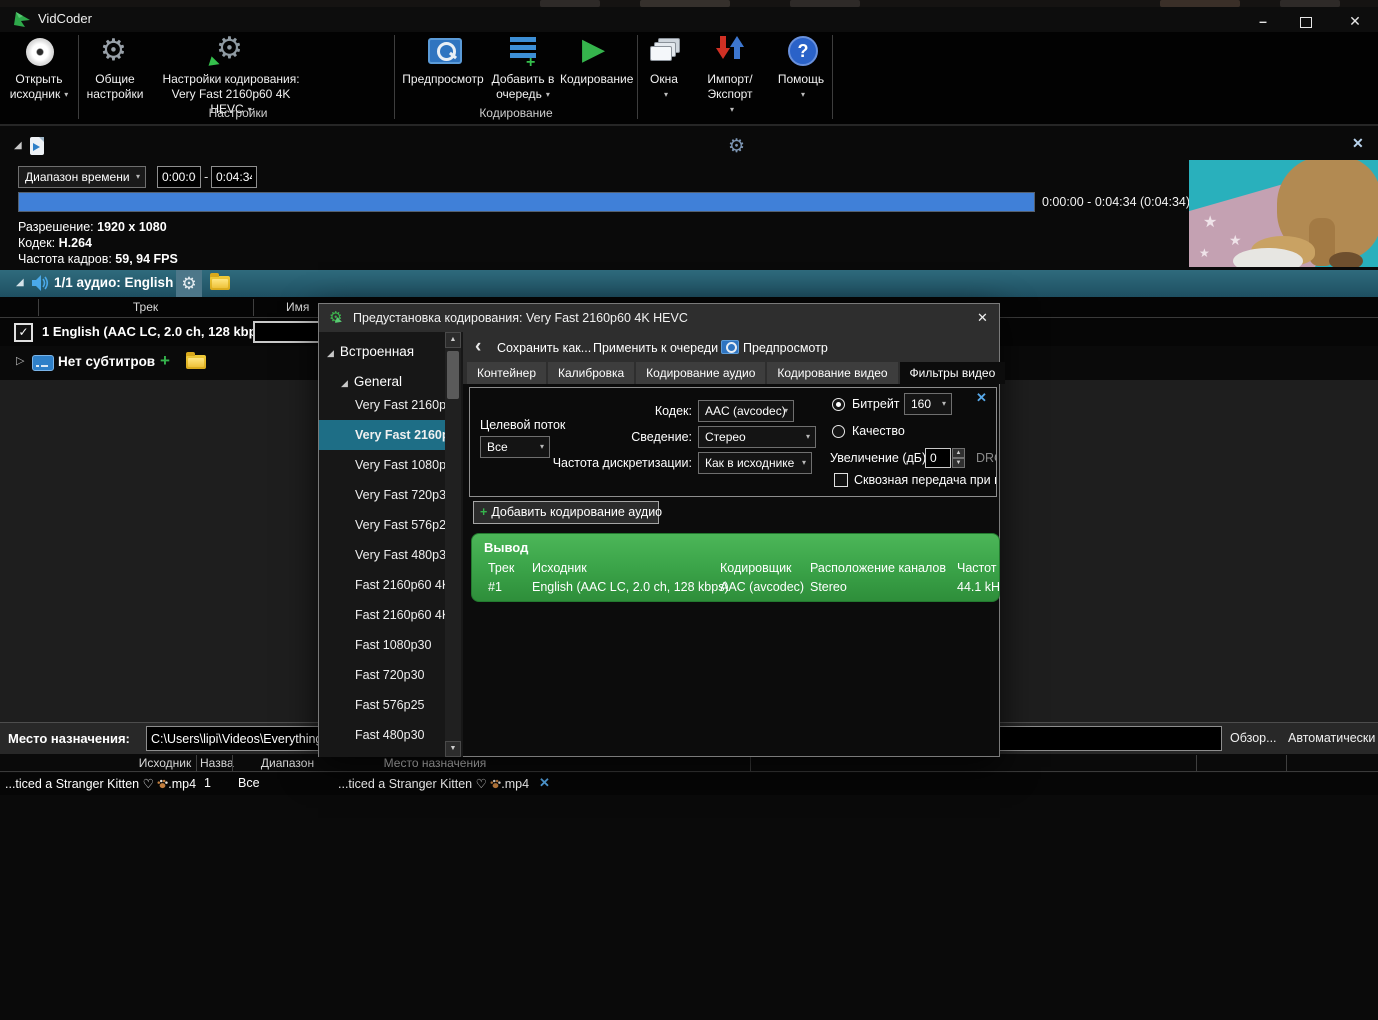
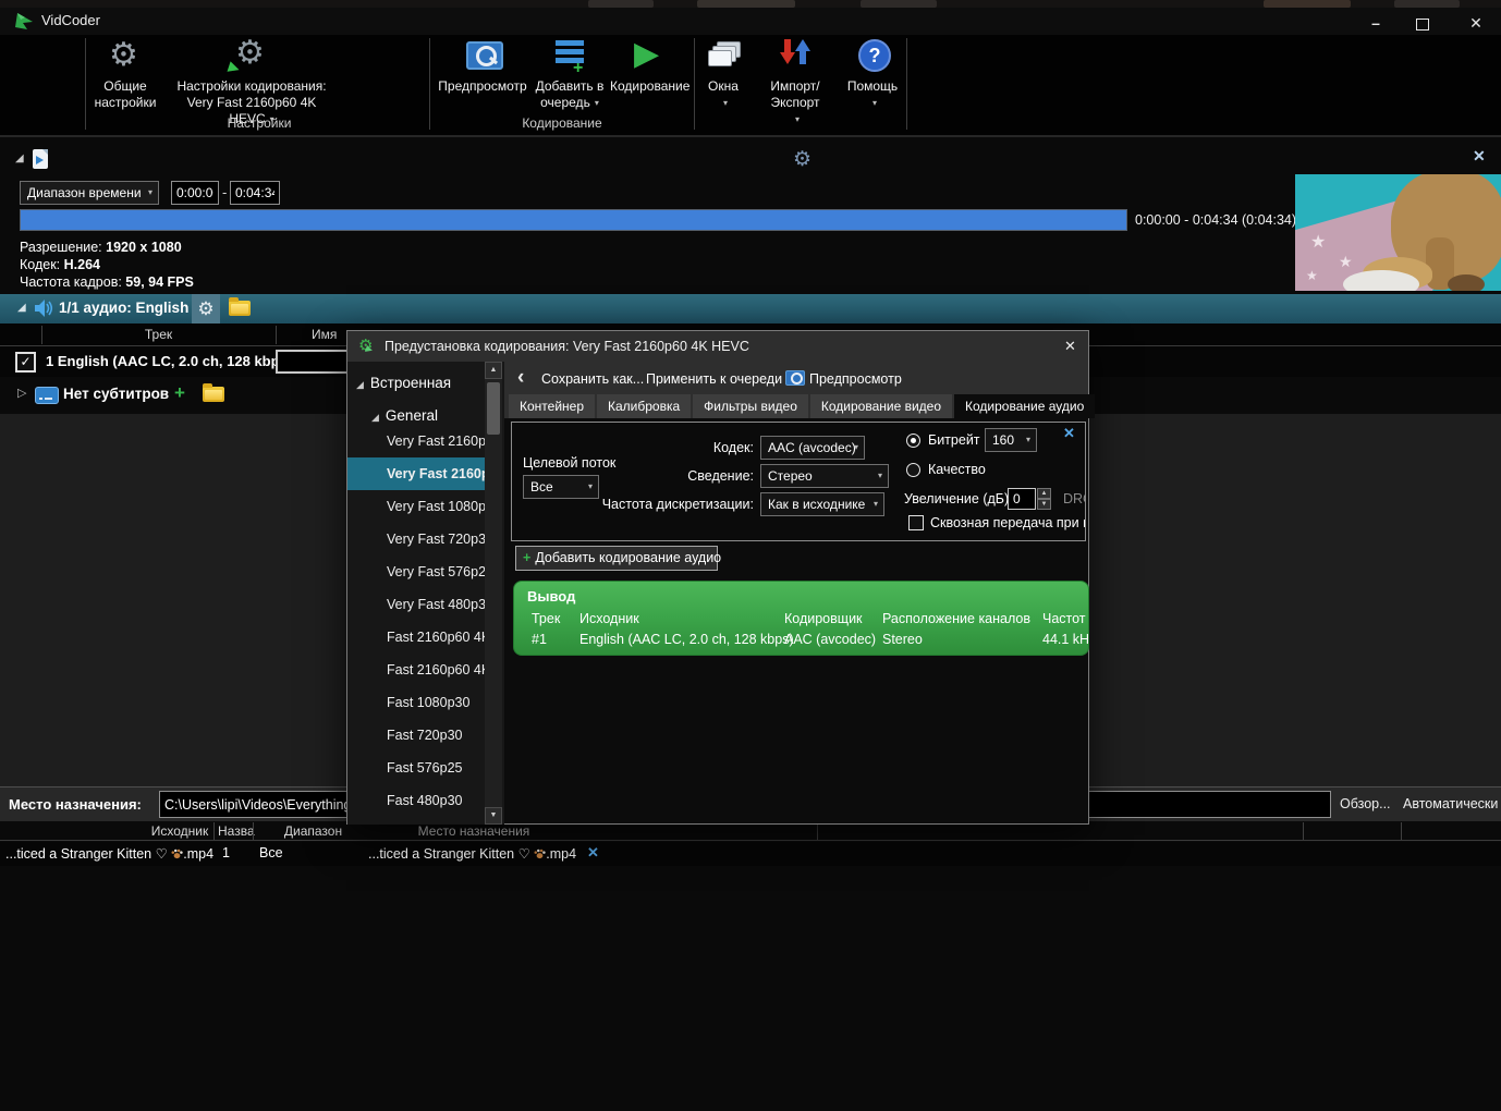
  VidCoder
  –
  ✕
- Открыть
- исходник ▾
  ⚙
  Общие
  настройки
  ⚙
  Настройки кодирования:
  Very Fast 2160p60 4K HEVC ▾
  Настройки
  Предпросмотр
  +
  Добавить в
  очередь ▾
  ▶
  Кодирование
  Кодирование
  Окна
  ▾
  Импорт/Экспорт
  ▾
  ?
  Помощь
  ▾
  ◢
  ⚙
  ✕
  Диапазон времени
  ▾
  0:00:0
  -
  0:04:3
  0:00:00 - 0:04:34 (0:04:34)
  Разрешение: 1920 x 1080
  Кодек: H.264
  Частота кадров: 59, 94 FPS
  ★
  ★
  ★
  ◢
  1/1 аудио: English
  ⚙
  Трек
  Имя
  ✓
  1 English (AAC LC, 2.0 ch, 128 kb
  ▷
  Нет субтитров
  +
  Место назначения:
  C:\Users\lipi\Videos\Everythin
  Обзор...
  Автоматически
  Исходник
  Назва
  Диапазон
  Место назначения
  ...ticed a Stranger Kitten ♡ .mp4
  1
  Все
  ...ticed a Stranger Kitten ♡ .mp4
  ✕
  ⚙
  Предустановка кодирования: Very Fast 2160p60 4K HEVC
  ✕
  ‹
  Сохранить как...
  Применить к очереди
  Предпросмотр
  Контейнер
  Калибровка
- Кодирование аудио
+ Фильтры видео
  Кодирование видео
- Фильтры видео
+ Кодирование аудио
  ◢ Встроенная
  ◢ General
  Very Fast 2160p
  Very Fast 2160
  Very Fast 1080p
  Very Fast 720p3
  Very Fast 576p2
  Very Fast 480p3
  Fast 2160p60 4
  Fast 2160p60 4
  Fast 1080p30
  Fast 720p30
  Fast 576p25
  Fast 480p30
  ✕
  Целевой поток
  Все
  ▾
  Кодек:
  AAC (avcodec)
  ▾
  Сведение:
  Стерео
  ▾
  Частота дискретизации:
  Как в исходнике
  ▾
  Битрейт
  160
  ▾
  Качество
  Увеличение (дБ
  0
  Сквозная передача при
  + Добавить кодирование аудио
  Вывод
  Трек
  Исходник
  Кодировщик
  Расположение каналов
  Частот
  #1
  English (AAC LC, 2.0 ch, 128 kbps)
  AAC (avcodec)
  Stereo
  44.1 kH
